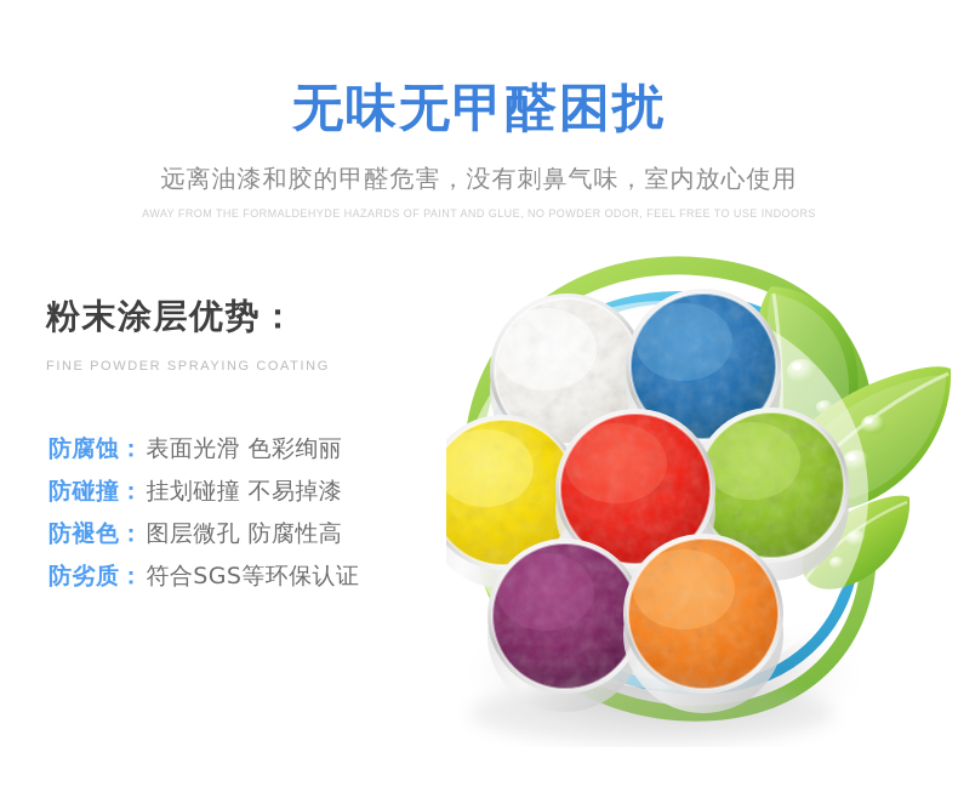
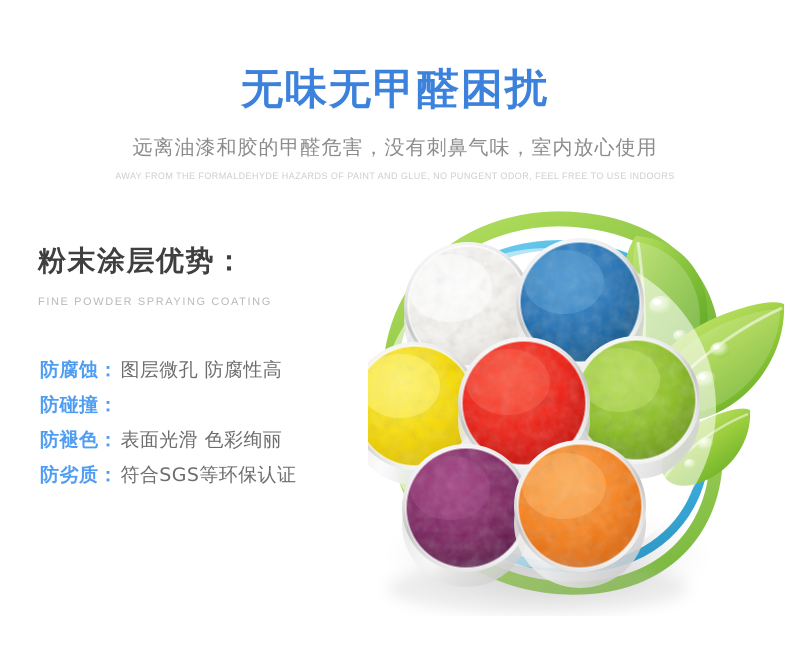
  无味无甲醛困扰
  远离油漆和胶的甲醛危害，没有刺鼻气味，室内放心使用
- AWAY FROM THE FORMALDEHYDE HAZARDS OF PAINT AND GLUE, NO POWDER ODOR, FEEL FREE TO USE INDOORS
+ AWAY FROM THE FORMALDEHYDE HAZARDS OF PAINT AND GLUE, NO PUNGENT ODOR, FEEL FREE TO USE INDOORS
  粉末涂层优势：
  FINE POWDER SPRAYING COATING
  防腐蚀
  ：
- 表面光滑 色彩绚丽
+ 图层微孔 防腐性高
  防碰撞
  ：
- 挂划碰撞 不易掉漆
  防褪色
  ：
- 图层微孔 防腐性高
+ 表面光滑 色彩绚丽
  防劣质
  ：
  符合SGS等环保认证
